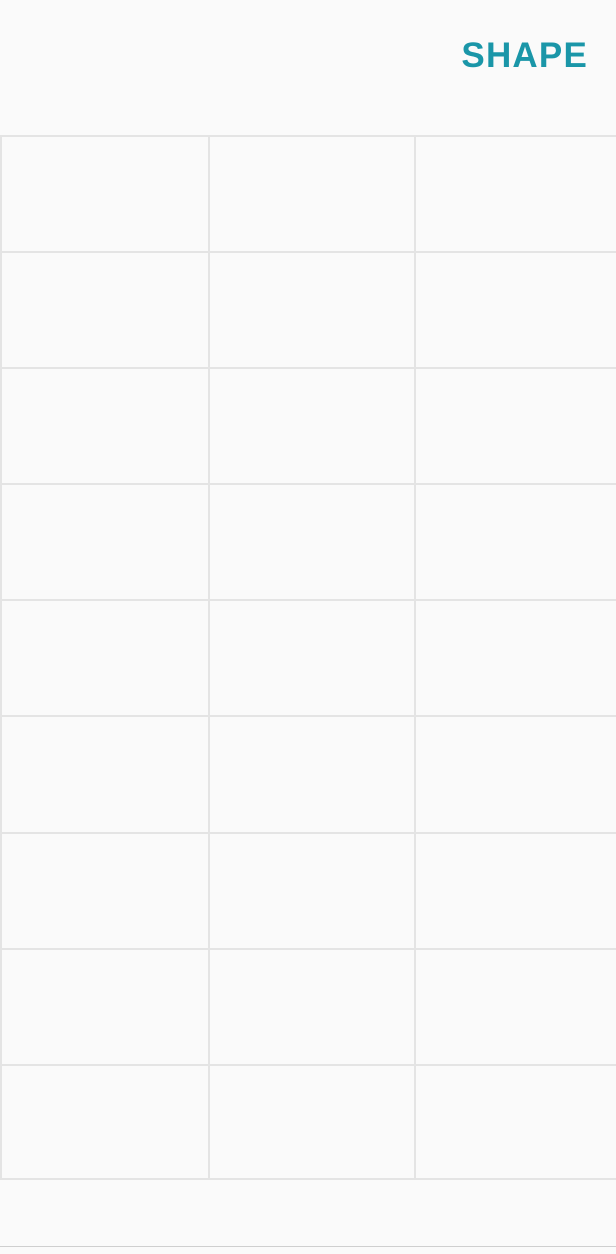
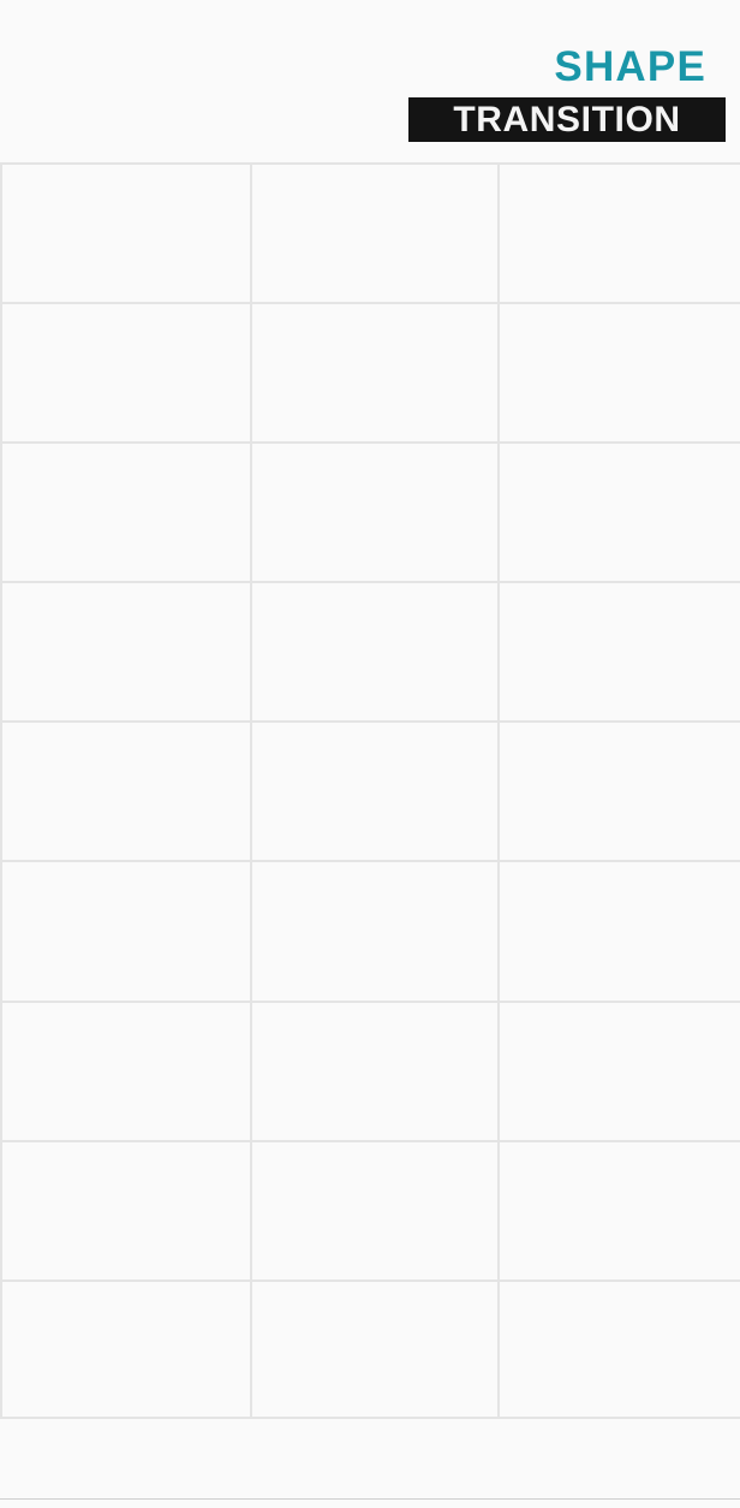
  SHAPE
+ TRANSITION
